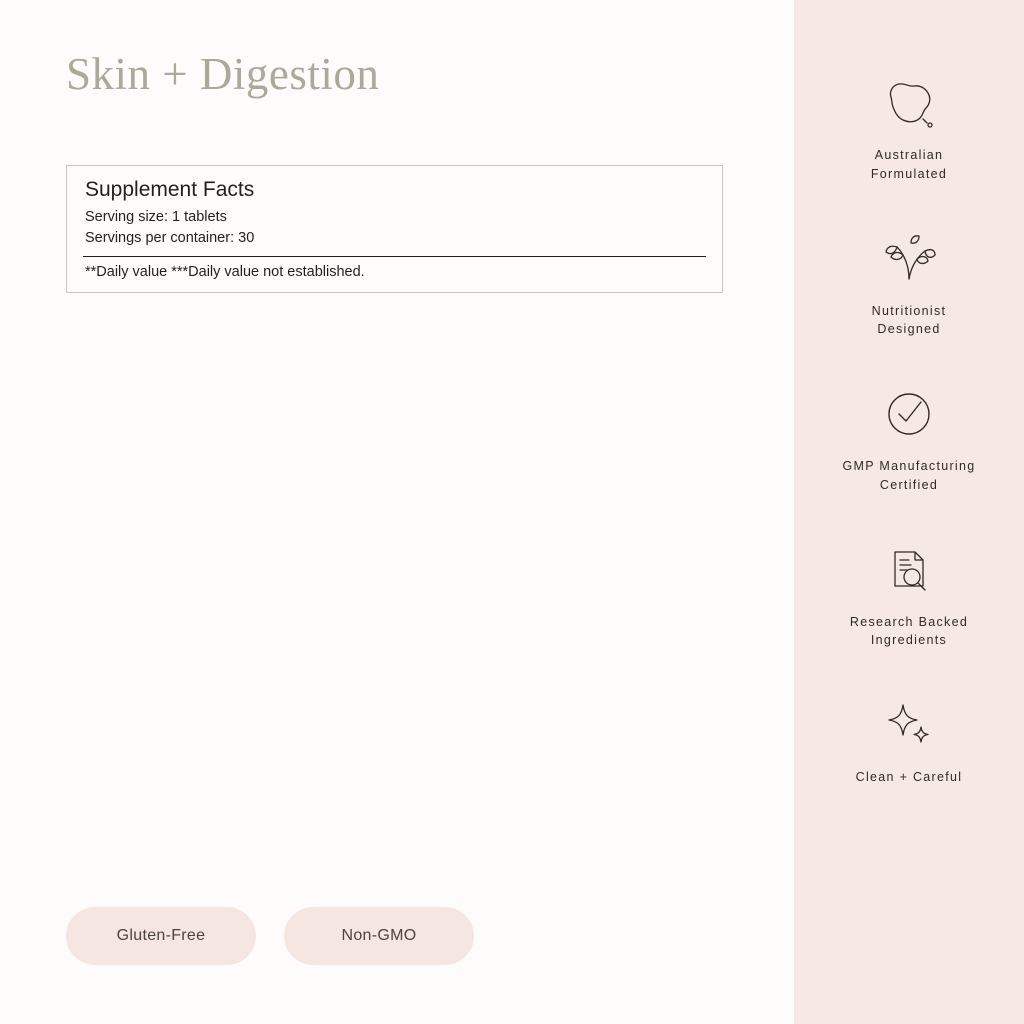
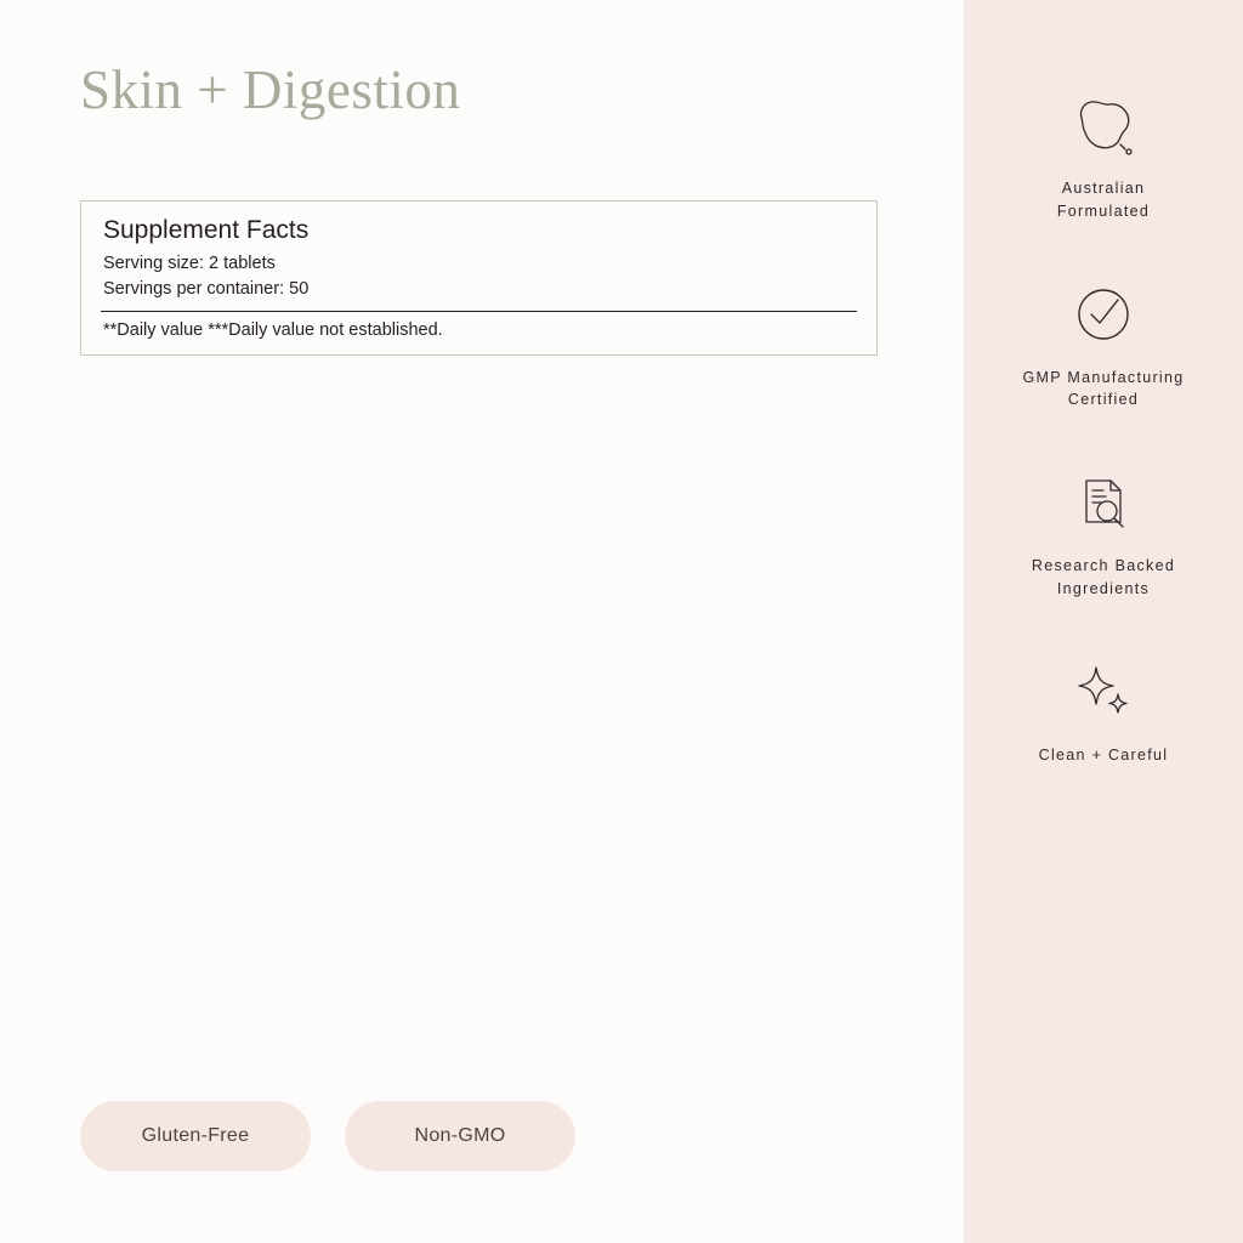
  Skin + Digestion
  Supplement Facts
- Serving size: 1 tablets
+ Serving size: 2 tablets
- Servings per container: 30
+ Servings per container: 50
  **Daily value ***Daily value not established.
  Gluten-Free
  Non-GMO
  Australian
  Formulated
- Nutritionist
- Designed
  GMP Manufacturing
  Certified
  Research Backed
  Ingredients
  Clean + Careful
